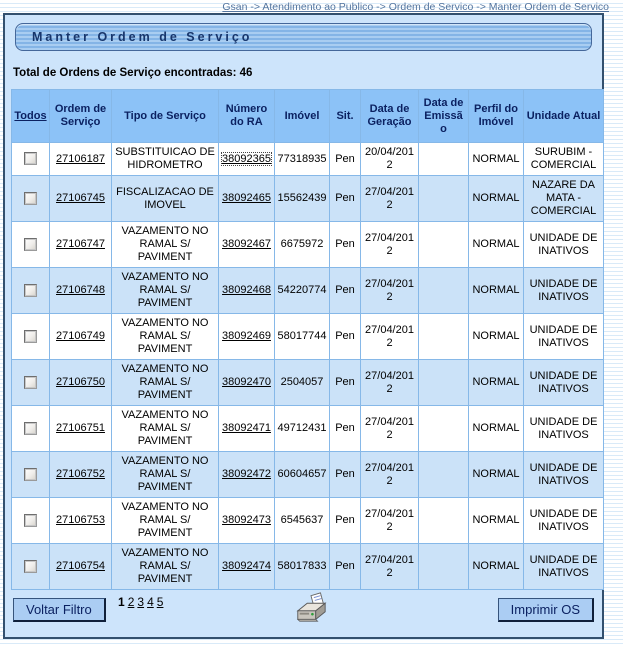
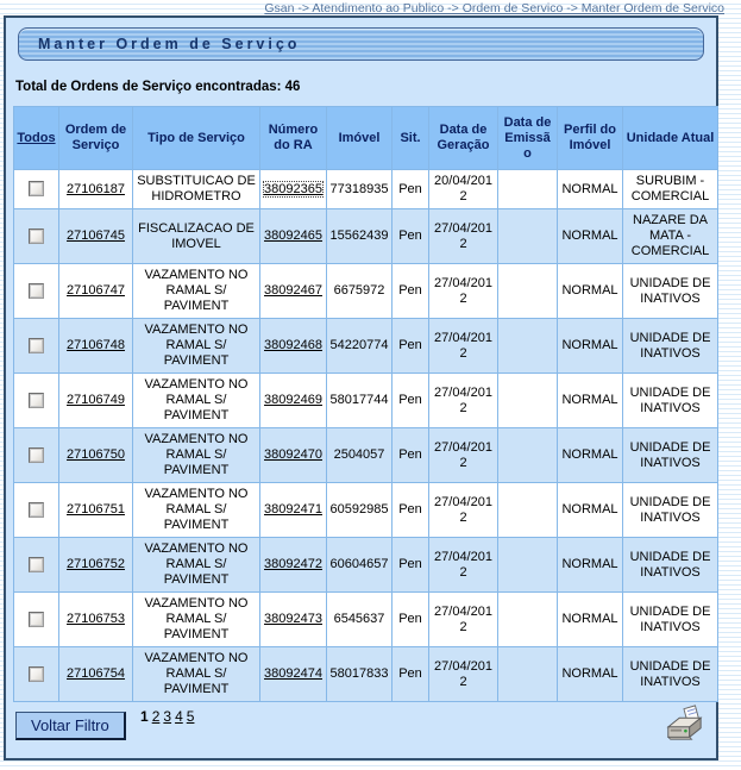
  Gsan -> Atendimento ao Publico -> Ordem de Servico -> Manter Ordem de Servico
  Manter Ordem de Serviço
  Total de Ordens de Serviço encontradas: 46
  Todos	Ordem de Serviço	Tipo de Serviço	Número do RA	Imóvel	Sit.	Data de Geração	Data de Emissão	Perfil do Imóvel	Unidade Atual
  	27106187	SUBSTITUICAO DE HIDROMETRO	38092365	77318935	Pen	20/04/2012		NORMAL	SURUBIM - COMERCIAL
  	27106745	FISCALIZACAO DE IMOVEL	38092465	15562439	Pen	27/04/2012		NORMAL	NAZARE DA MATA - COMERCIAL
  	27106747	VAZAMENTO NO RAMAL S/ PAVIMENT	38092467	6675972	Pen	27/04/2012		NORMAL	UNIDADE DE INATIVOS
  	27106748	VAZAMENTO NO RAMAL S/ PAVIMENT	38092468	54220774	Pen	27/04/2012		NORMAL	UNIDADE DE INATIVOS
  	27106749	VAZAMENTO NO RAMAL S/ PAVIMENT	38092469	58017744	Pen	27/04/2012		NORMAL	UNIDADE DE INATIVOS
  	27106750	VAZAMENTO NO RAMAL S/ PAVIMENT	38092470	2504057	Pen	27/04/2012		NORMAL	UNIDADE DE INATIVOS
- 	27106751	VAZAMENTO NO RAMAL S/ PAVIMENT	38092471	49712431	Pen	27/04/2012		NORMAL	UNIDADE DE INATIVOS
+ 	27106751	VAZAMENTO NO RAMAL S/ PAVIMENT	38092471	60592985	Pen	27/04/2012		NORMAL	UNIDADE DE INATIVOS
  	27106752	VAZAMENTO NO RAMAL S/ PAVIMENT	38092472	60604657	Pen	27/04/2012		NORMAL	UNIDADE DE INATIVOS
  	27106753	VAZAMENTO NO RAMAL S/ PAVIMENT	38092473	6545637	Pen	27/04/2012		NORMAL	UNIDADE DE INATIVOS
  	27106754	VAZAMENTO NO RAMAL S/ PAVIMENT	38092474	58017833	Pen	27/04/2012		NORMAL	UNIDADE DE INATIVOS
  1 2 3 4 5
  Voltar Filtro
- Imprimir OS
